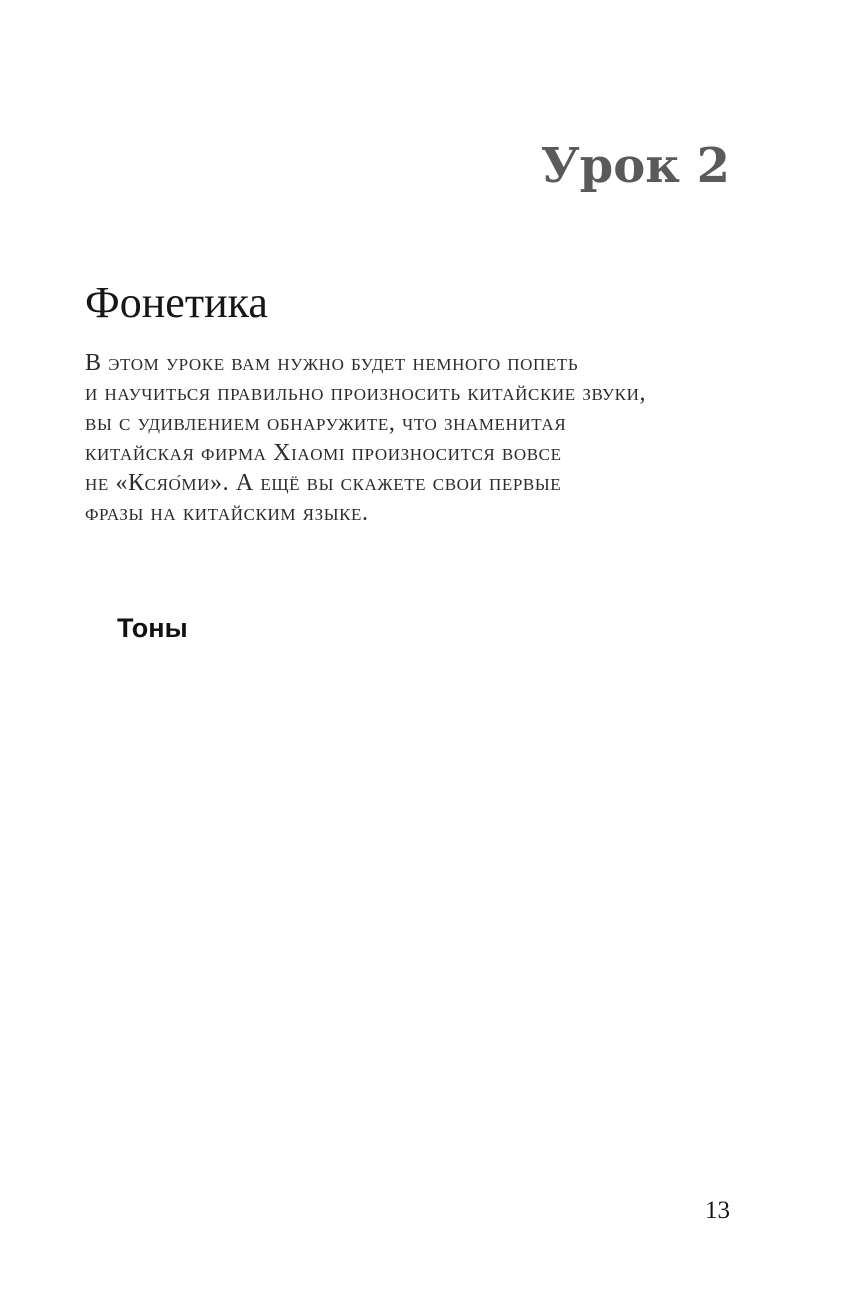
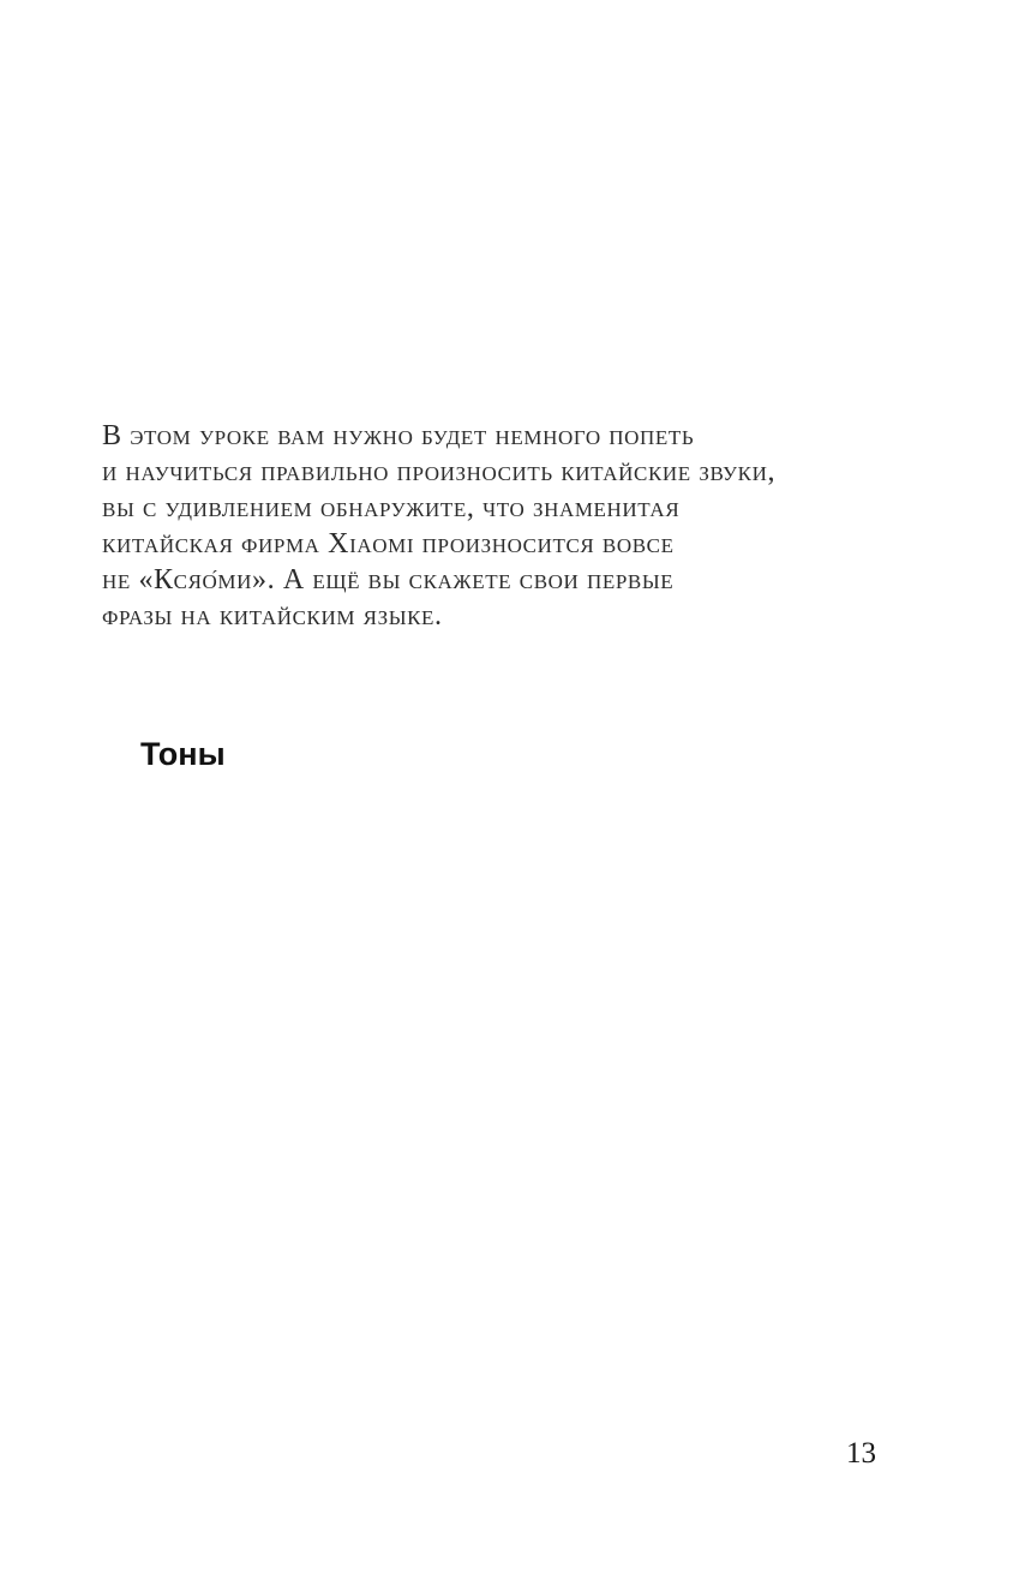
- Урок 2
- Фонетика
  В этом уроке вам нужно будет немного попеть
  и научиться правильно произносить китайские звуки,
  вы с удивлением обнаружите, что знаменитая
  китайская фирма Xiaomi произносится вовсе
  не «Ксяо́ми». А ещё вы скажете свои первые
  фразы на китайским языке.
  Тоны
  13
